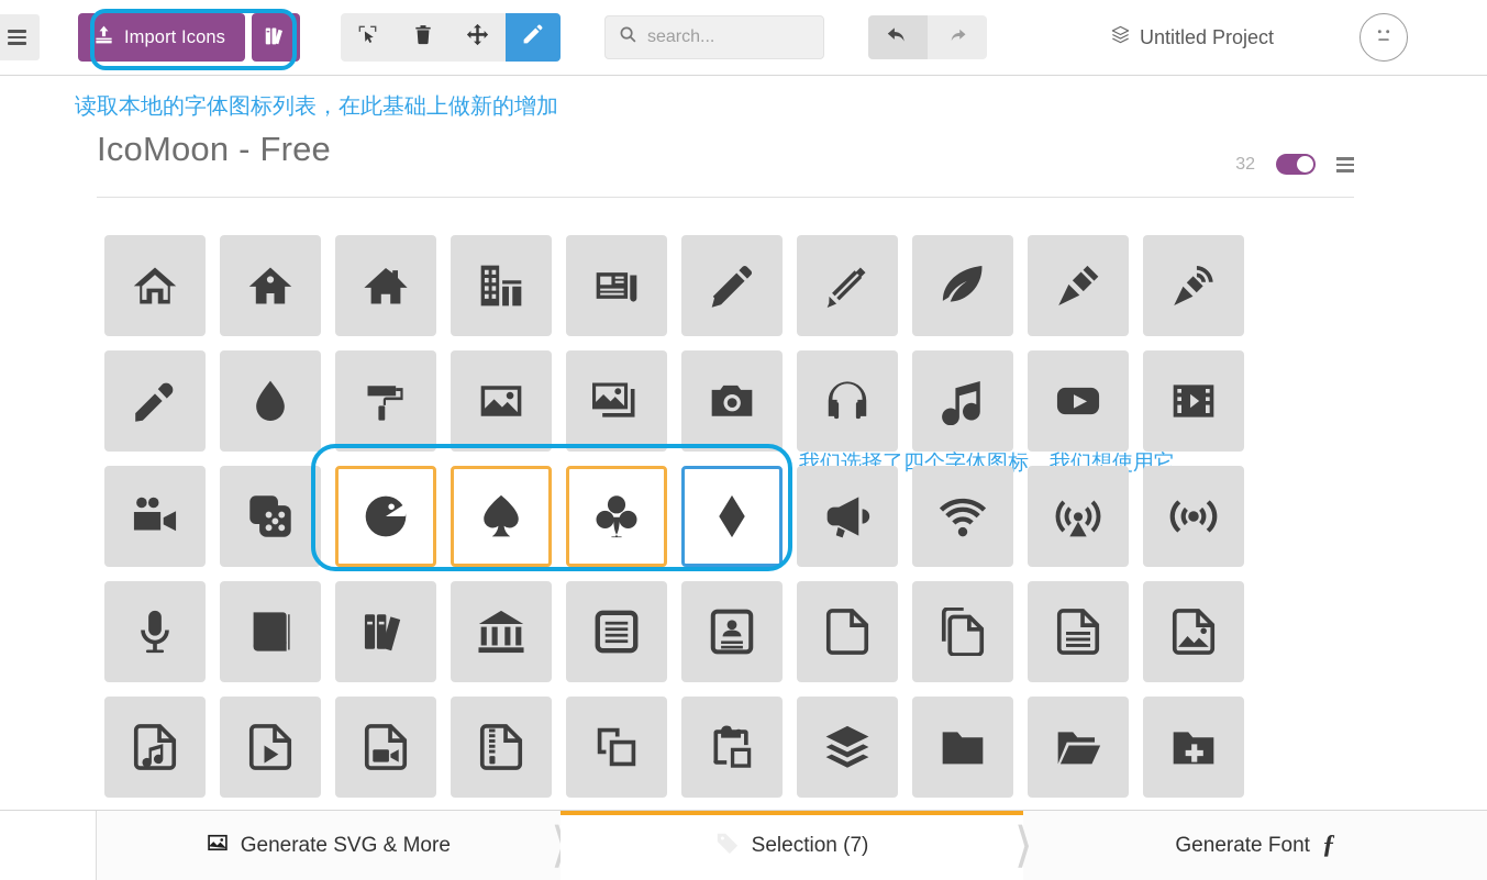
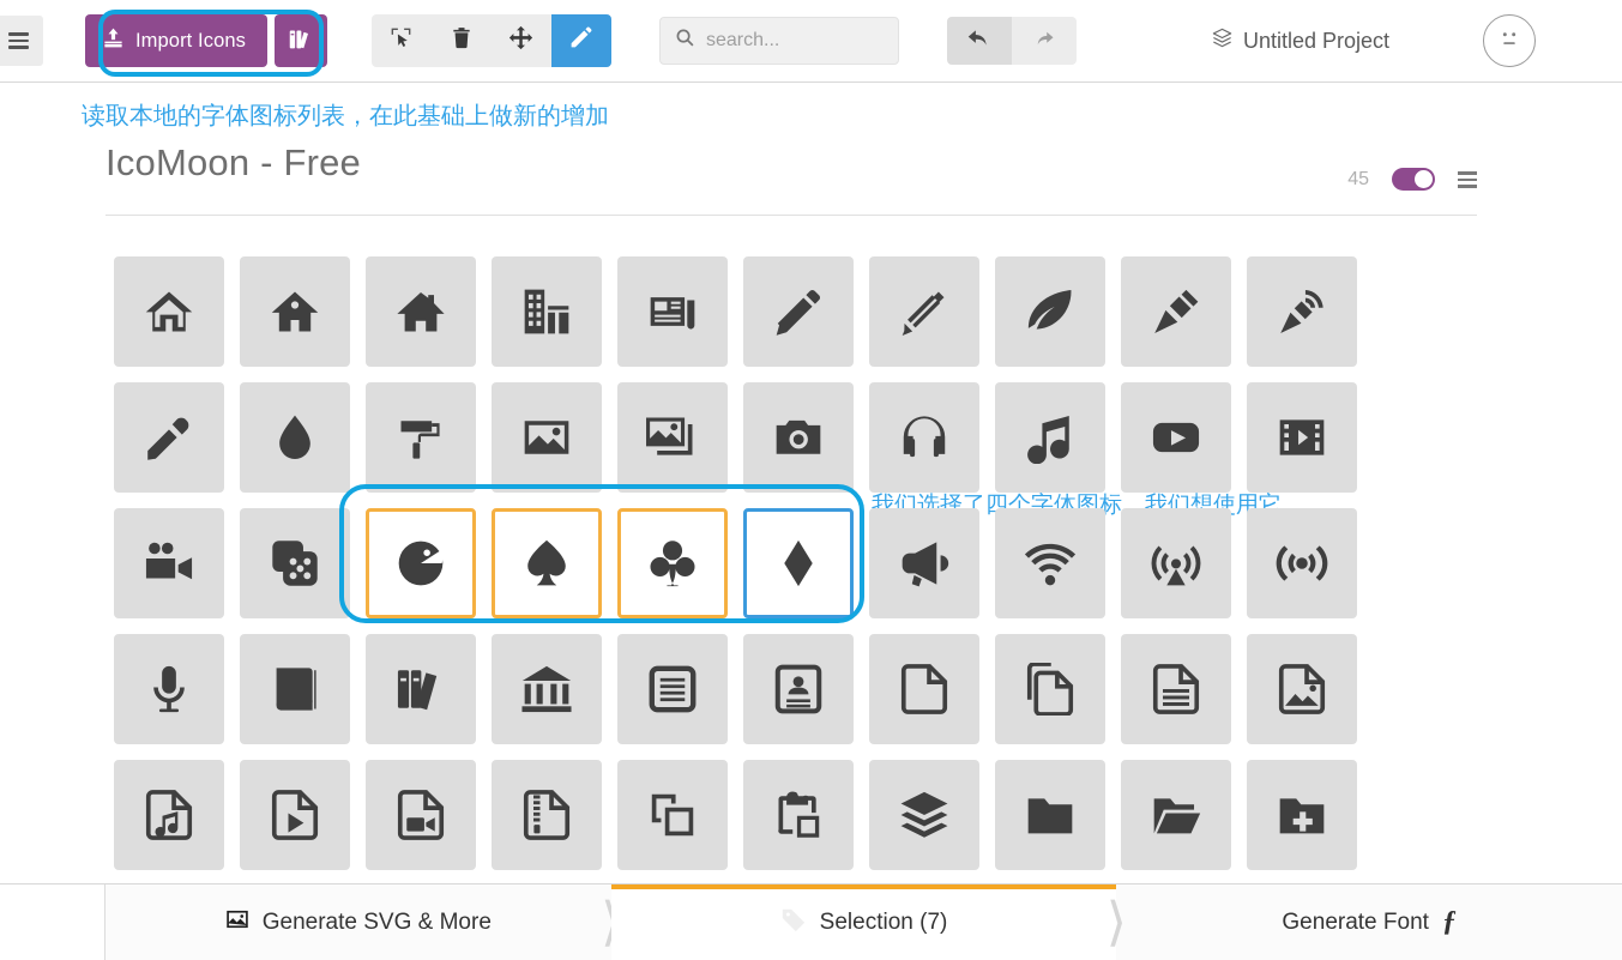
  Import Icons
  search...
  Untitled Project
  读取本地的字体图标列表，在此基础上做新的增加
  我们选择了四个字体图标，我们想使用它
  IcoMoon - Free
- 32
+ 45
  Generate SVG & More
  Selection (7)
  ⟩
  Generate Font
  ƒ
